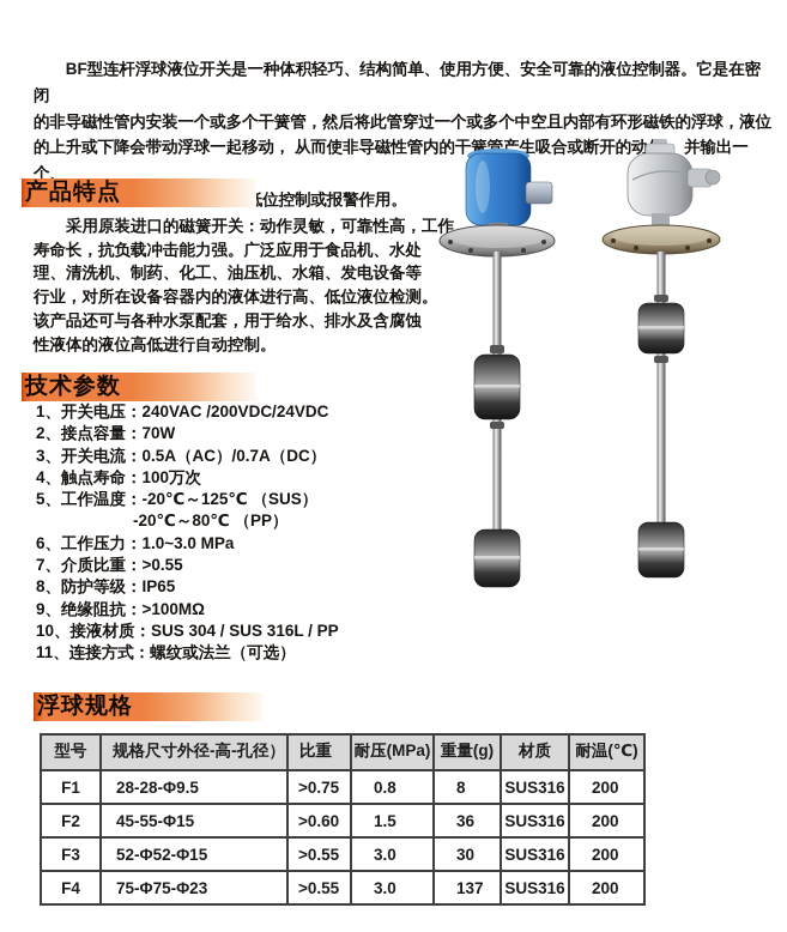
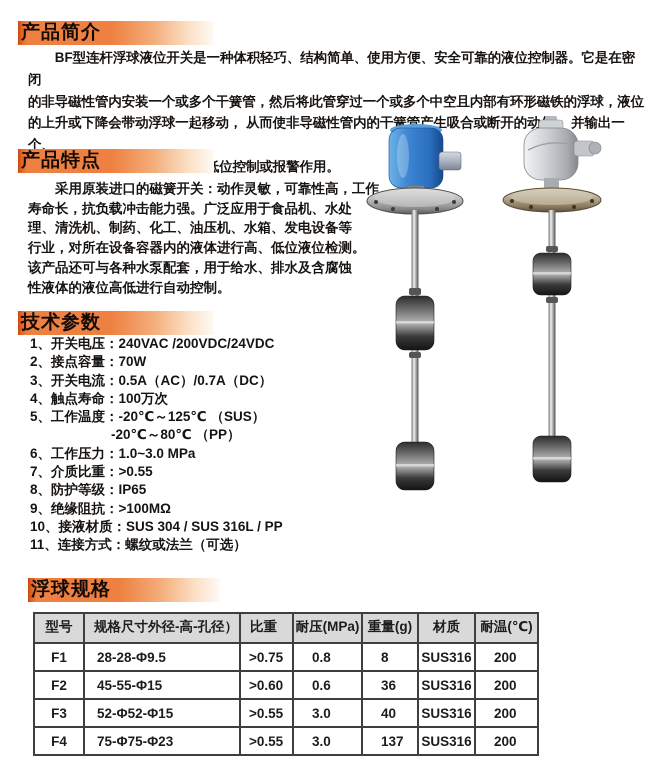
+ 产品简介
  BF型连杆浮球液位开关是一种体积轻巧、结构简单、使用方便、安全可靠的液位控制器。它是在密闭
  的非导磁性管内安装一个或多个干簧管，然后将此管穿过一个或多个中空且内部有环形磁铁的浮球，液位
  的上升或下降会带动浮球一起移动， 从而使非导磁性管内的干簧管产生吸合或断开的动 并输出一个、
  产品特点
  采用原装进口的磁簧开关：动作灵敏，可靠性高，工作
  寿命长，抗负载冲击能力强。广泛应用于食品机、水处
  理、清洗机、制药、化工、油压机、水箱、发电设备等
  行业，对所在设备容器内的液体进行高、低位液位检测。
  该产品还可与各种水泵配套，用于给水、排水及含腐蚀
  性液体的液位高低进行自动控制。
  技术参数
  1、开关电压：240VAC /200VDC/24VDC
  2、接点容量：70W
  3、开关电流：0.5A（AC）/0.7A（DC）
  4、触点寿命：100万次
  5、工作温度：-20℃～125℃ （SUS）
  -20℃～80℃ （PP）
  6、工作压力：1.0~3.0 MPa
  7、介质比重：>0.55
  8、防护等级：IP65
  9、绝缘阻抗：>100MΩ
  10、接液材质：SUS 304 / SUS 316L / PP
  11、连接方式：螺纹或法兰（可选）
  浮球规格
  型号	规格尺寸外径-高-孔径）	比重	耐压(MPa)	重量(g)	材质	耐温(℃)
  F1	28-28-Φ9.5	>0.75	0.8	8	SUS316	200
- F2	45-55-Φ15	>0.60	1.5	36	SUS316	200
+ F2	45-55-Φ15	>0.60	0.6	36	SUS316	200
- F3	52-Φ52-Φ15	>0.55	3.0	30	SUS316	200
+ F3	52-Φ52-Φ15	>0.55	3.0	40	SUS316	200
  F4	75-Φ75-Φ23	>0.55	3.0	137	SUS316	200
